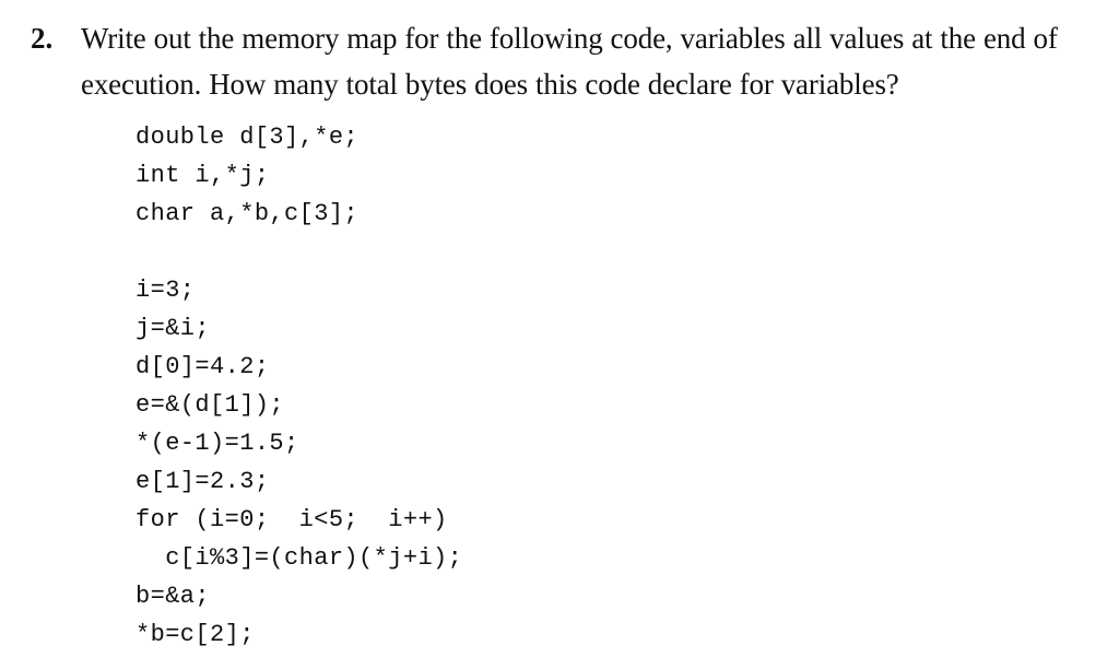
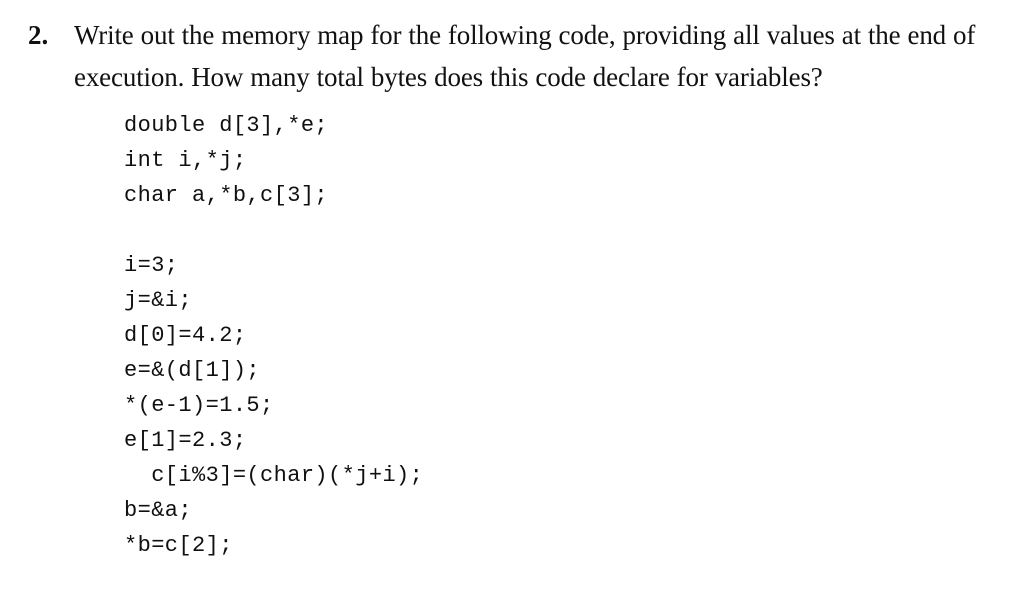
  2.
- Write out the memory map for the following code, variables all values at the end of execution. How many total bytes does this code declare for variables?
+ Write out the memory map for the following code, providing all values at the end of execution. How many total bytes does this code declare for variables?
  double d[3],*e;
  int i,*j;
  char a,*b,c[3];
  i=3;
  j=&i;
  d[0]=4.2;
  e=&(d[1]);
  *(e-1)=1.5;
  e[1]=2.3;
- for (i=0; i<5; i++)
  c[i%3]=(char)(*j+i);
  b=&a;
  *b=c[2];
